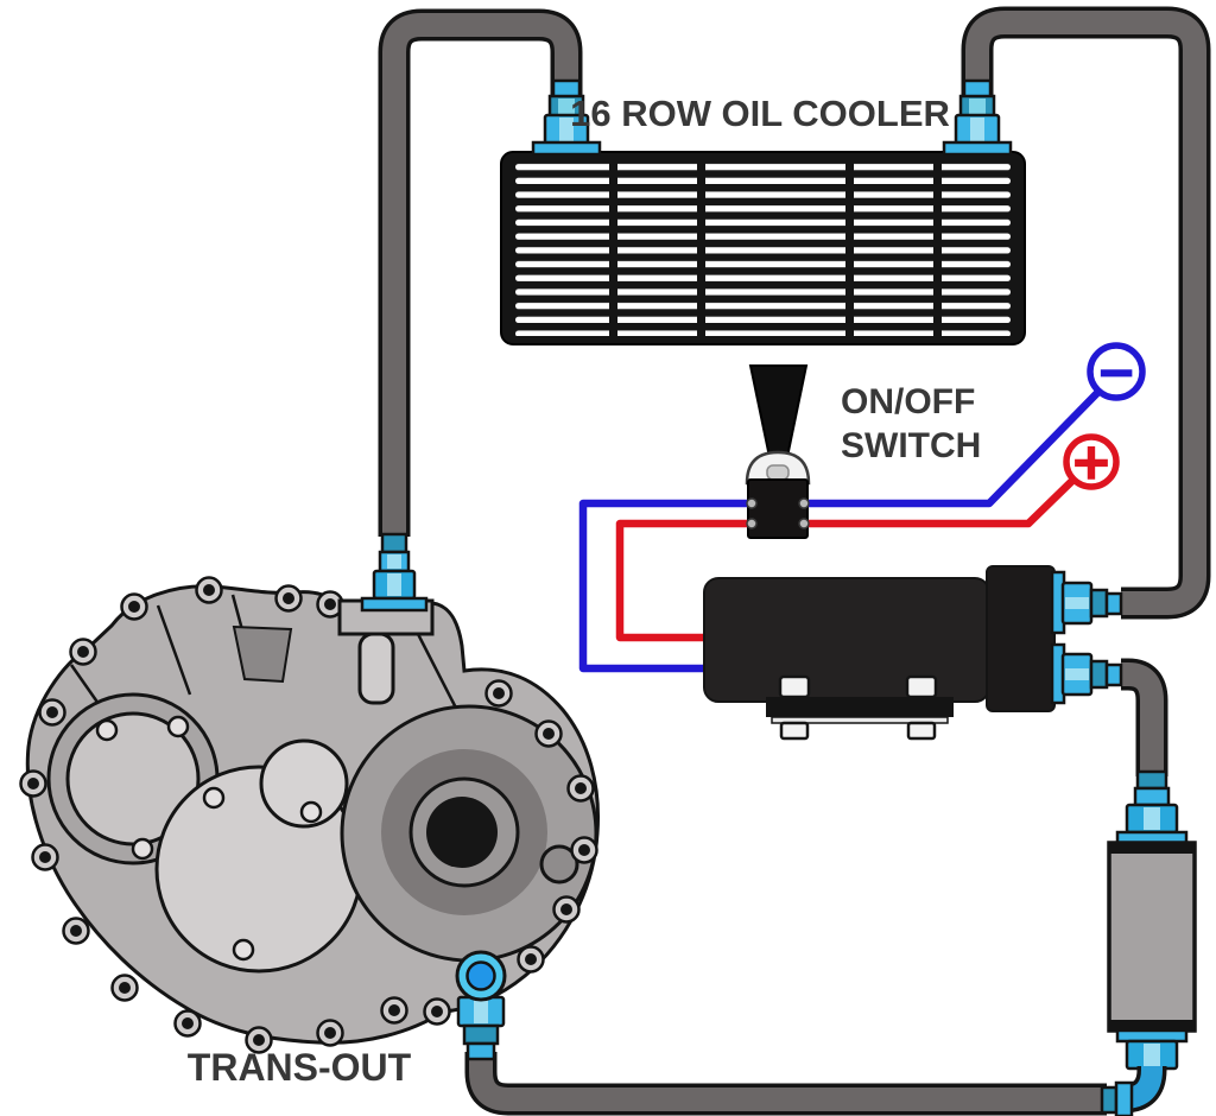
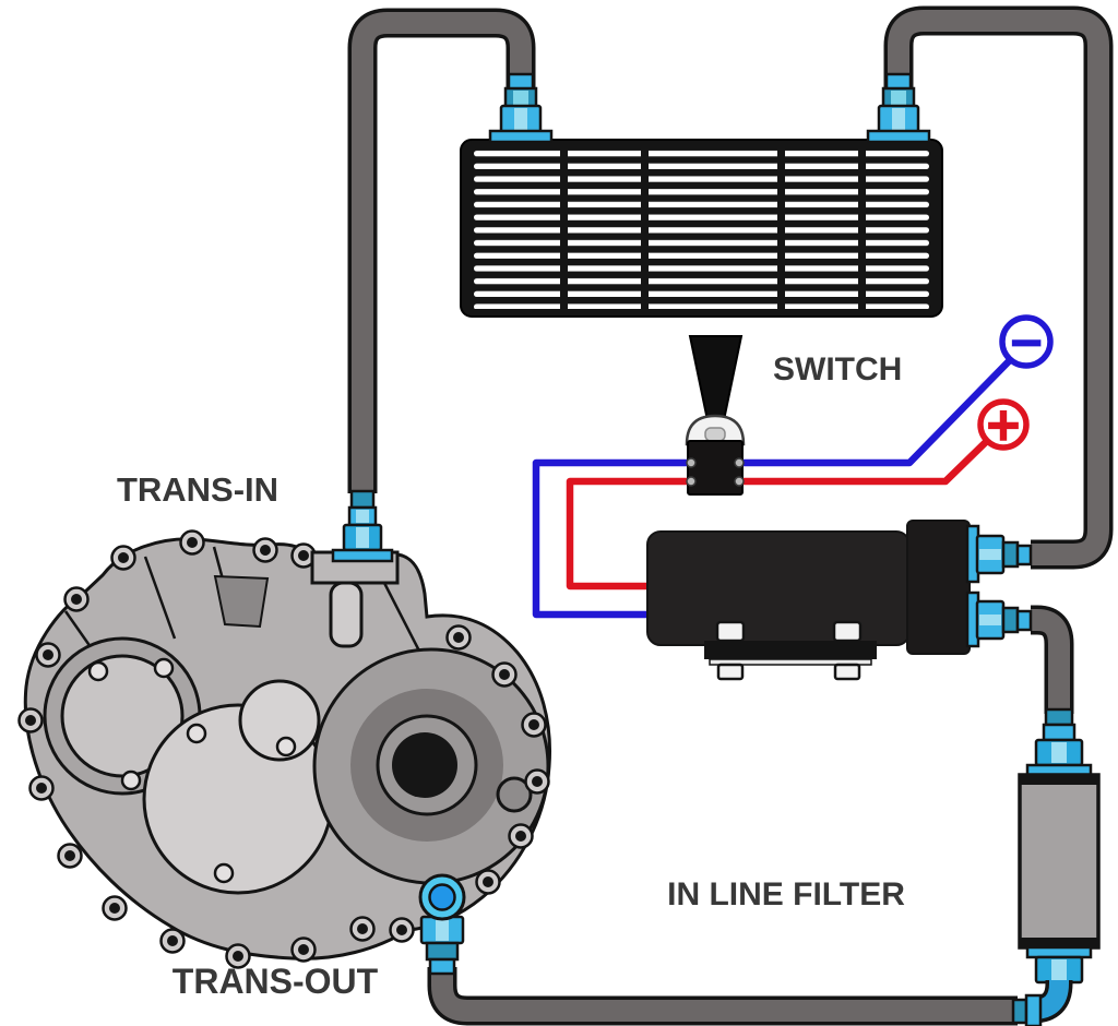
  −
  +
- 16 ROW OIL COOLER
- ON/OFF
  SWITCH
+ TRANS-IN
+ IN LINE FILTER
  TRANS-OUT
